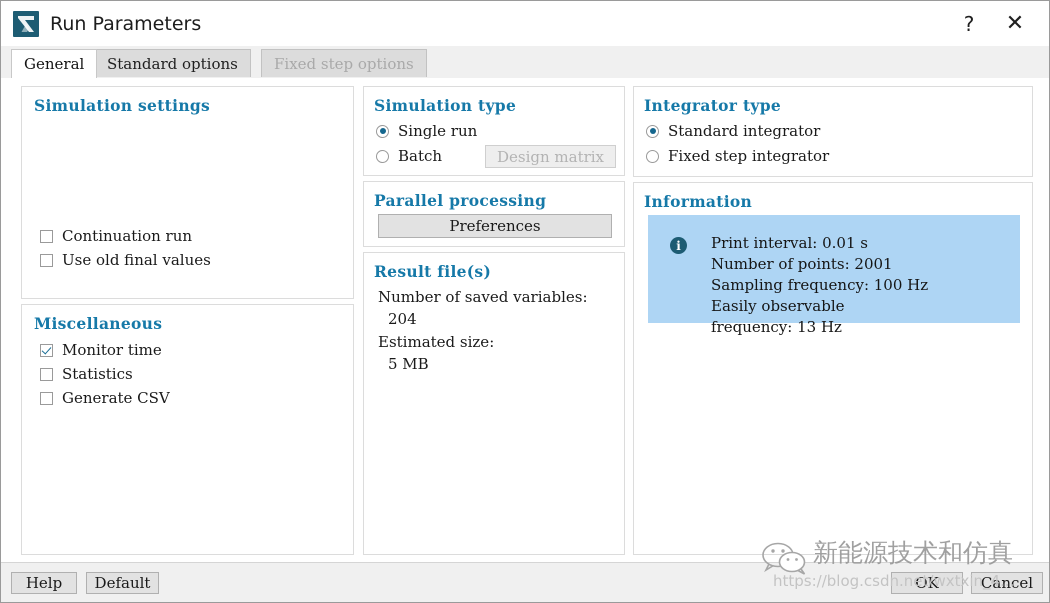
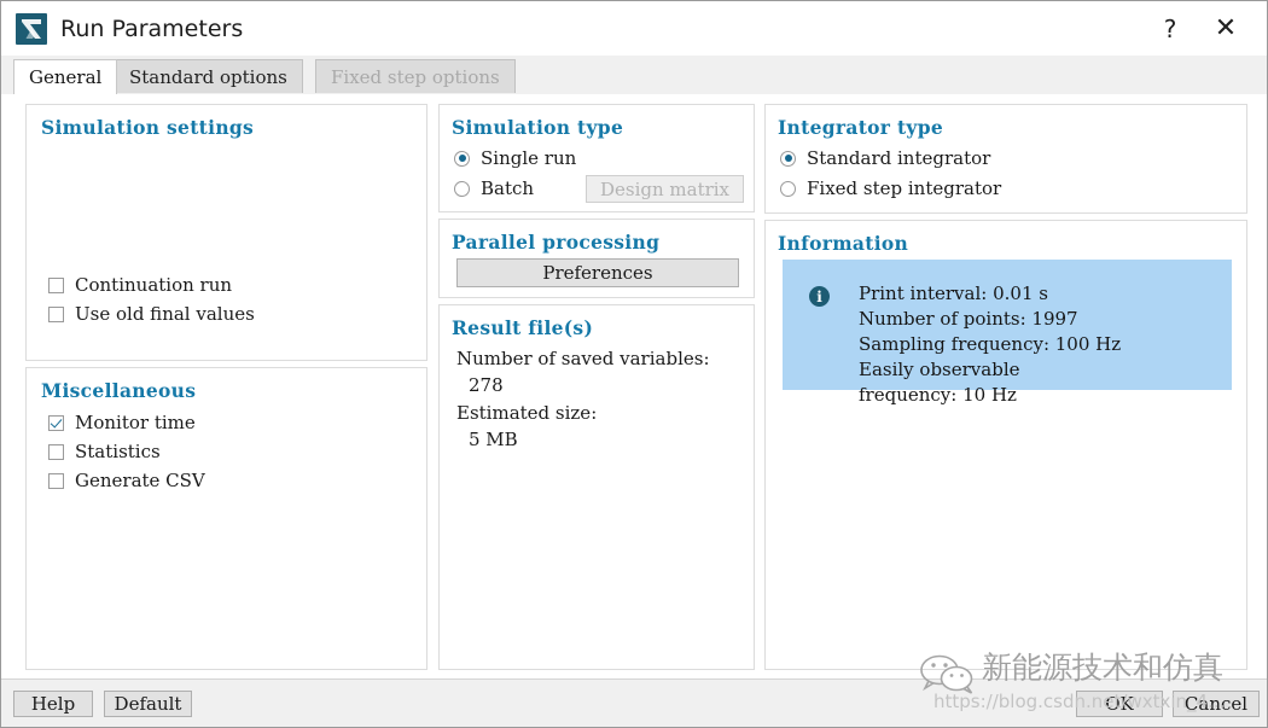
  Run Parameters
  ?
  ✕
  General
  Standard options
  Fixed step options
  Simulation settings
  Continuation run
  Use old final values
  Miscellaneous
  Monitor time
  Statistics
  Generate CSV
  Simulation type
  Single run
  Batch
  Design matrix
  Parallel processing
  Preferences
  Result file(s)
  Number of saved variables:
- 204
+ 278
  Estimated size:
  5 MB
  Integrator type
  Standard integrator
  Fixed step integrator
  Information
  i
  Print interval: 0.01 s
- Number of points: 2001
+ Number of points: 1997
  Sampling frequency: 100 Hz
- Easily observable frequency: 13 Hz
+ Easily observable frequency: 10 Hz
  Help
  Default
  OK
  Cancel
  新能源技术和仿真
  https://blog.csdn.net/wxtxin_4...
